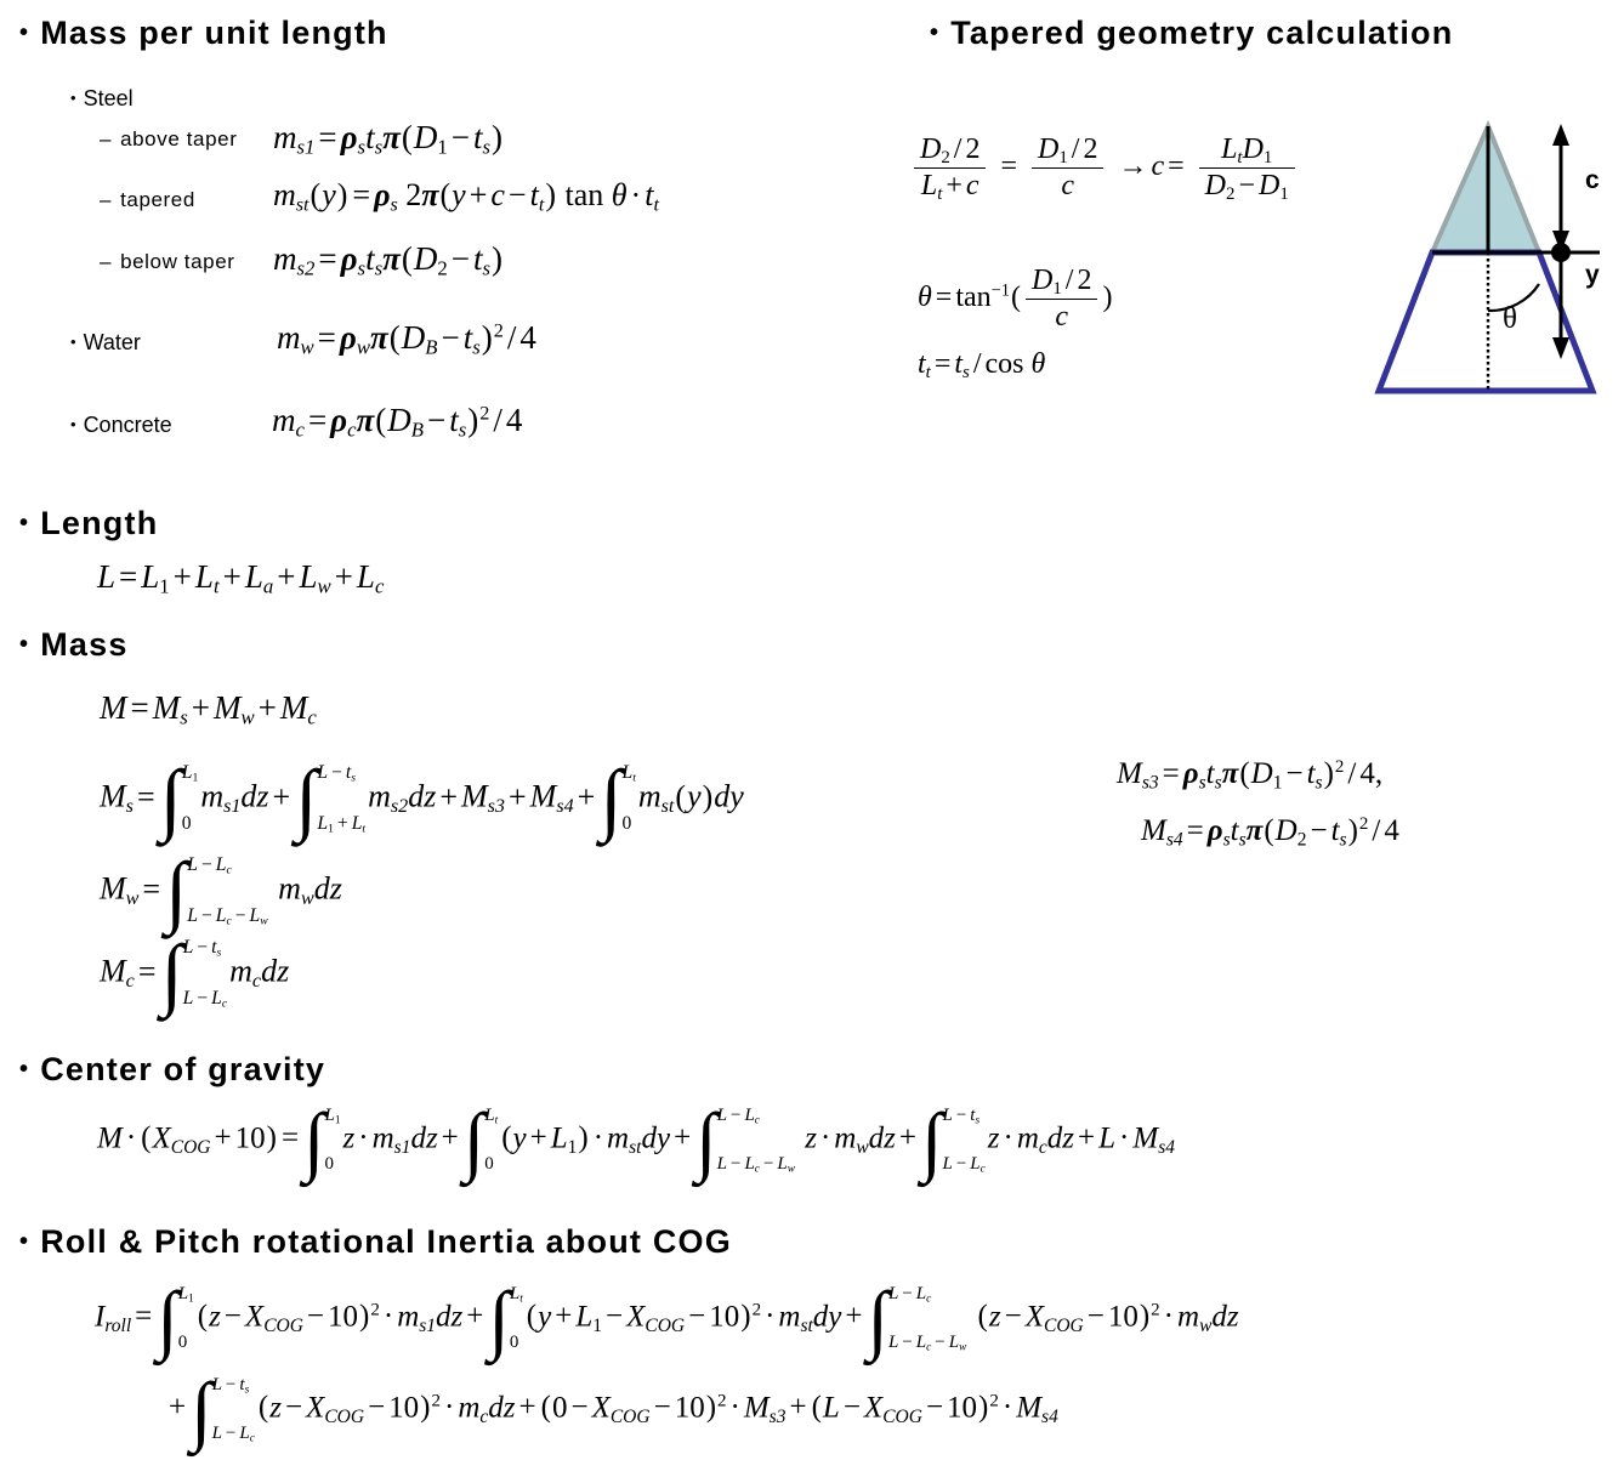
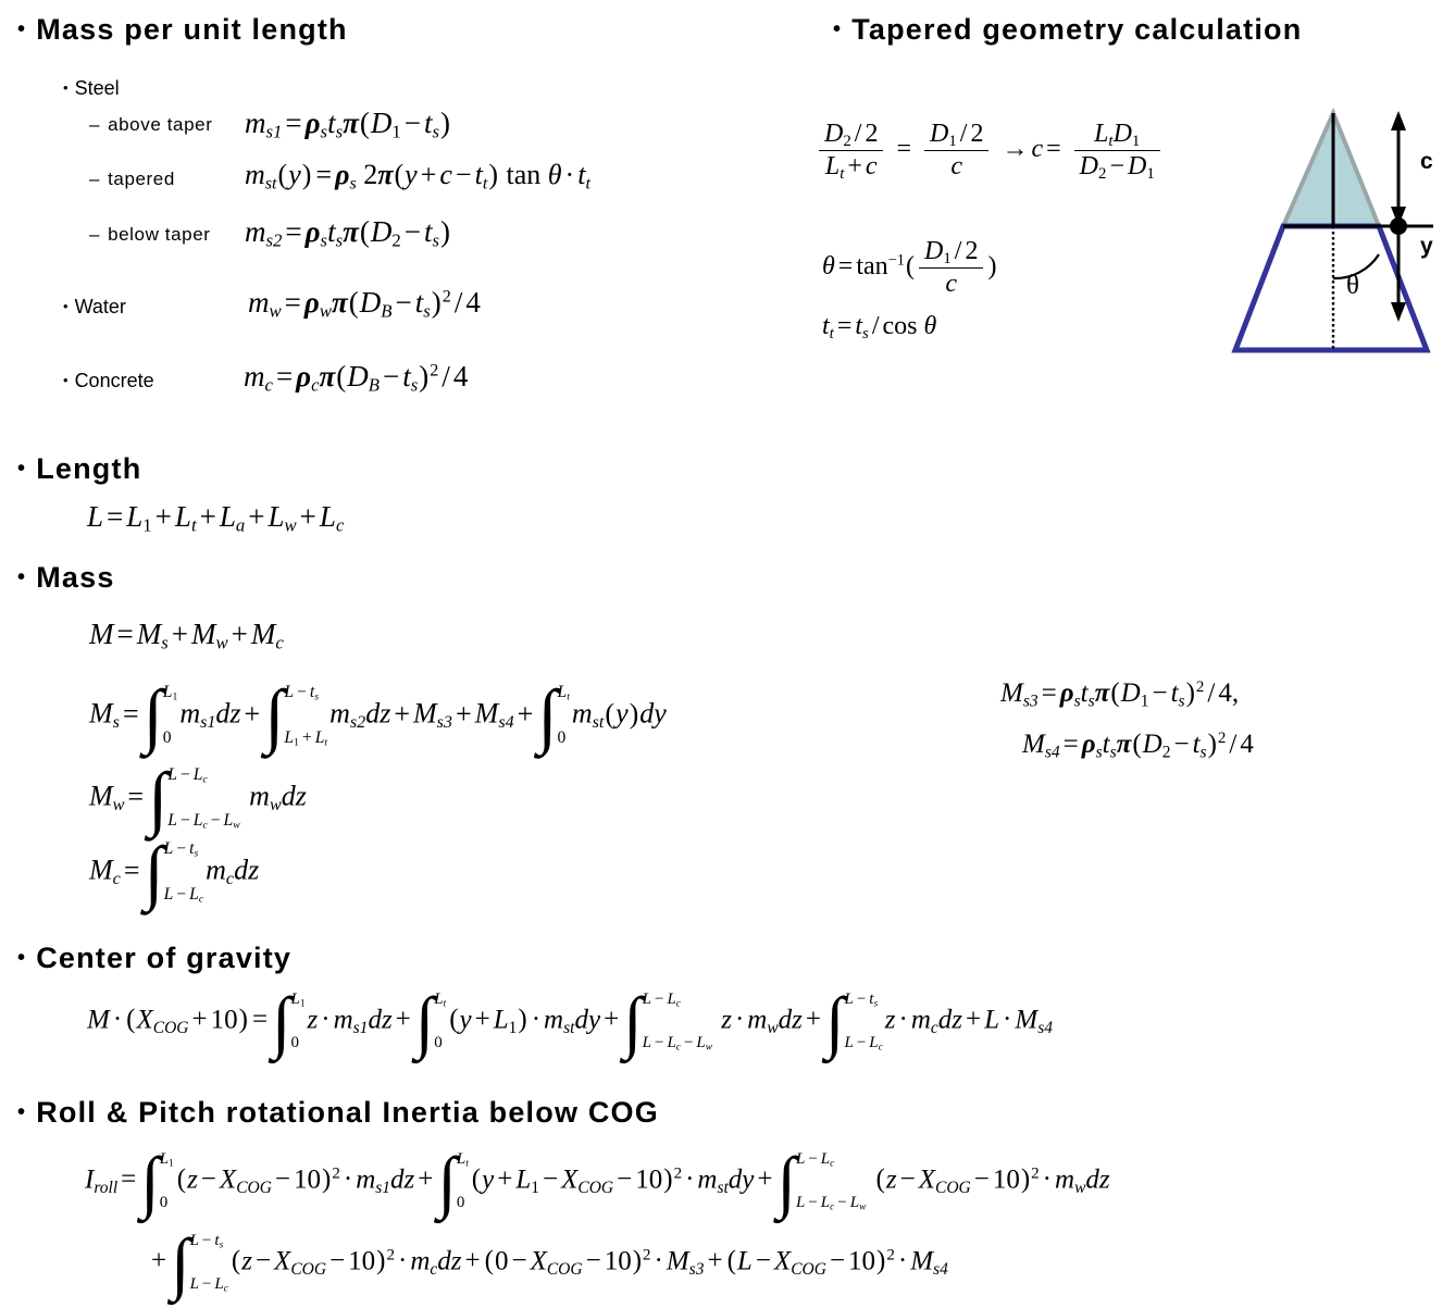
  • Mass per unit length
  • Steel
  – above taper
  ms1 =ρstsπ(D1 −ts)
  – tapered
  mst(y) =ρs 2π(y+c−tt) tan θ·tt
  – below taper
  ms2 =ρstsπ(D2 −ts)
  • Water
  mw =ρwπ(DB −ts)2 /4
  • Concrete
  mc =ρcπ(DB −ts)2 /4
  • Tapered geometry calculation
  D2 /2
  Lt +c
  =
  D1 /2
  c
  →c=
  LtD1
  D2 −D1
  θ=tan−1(
  D1 /2
  c
  )
  tt =ts /cos θ
  c
  y
  θ
  • Length
  L=L1 +Lt +La +Lw +Lc
  • Mass
  M=Ms +Mw +Mc
  Ms= ∫
  L1
  0
  ms1dz+ ∫
  L − ts
  L1 + Lt
  ms2dz+Ms3+Ms4+ ∫
  Lt
  0
  mst(y)dy
  Mw= ∫
  L − Lc
  L − Lc − Lw
  mwdz
  Mc= ∫
  L − ts
  L − Lc
  mcdz
  Ms3 =ρstsπ(D1 −ts)2 /4,
  Ms4 =ρstsπ(D2 −ts)2 /4
  • Center of gravity
  M· (XCOG +10) = ∫
  L1
  0
  z·ms1dz+ ∫
  Lt
  0
  (y+L1) ·mstdy+ ∫
  L − Lc
  L − Lc − Lw
  z·mwdz+ ∫
  L − ts
  L − Lc
  z·mcdz+L·Ms4
- • Roll & Pitch rotational Inertia about COG
+ • Roll & Pitch rotational Inertia below COG
  Iroll = ∫
  L1
  0
  (z−XCOG −10)2 ·ms1dz+ ∫
  Lt
  0
  (y+L1 −XCOG −10)2 ·mstdy+ ∫
  L − Lc
  L − Lc − Lw
  (z−XCOG −10)2 ·mwdz
  + ∫
  L − ts
  L − Lc
  (z−XCOG −10)2 ·mcdz+ (0−XCOG −10)2 ·Ms3 + (L−XCOG −10)2 ·Ms4
